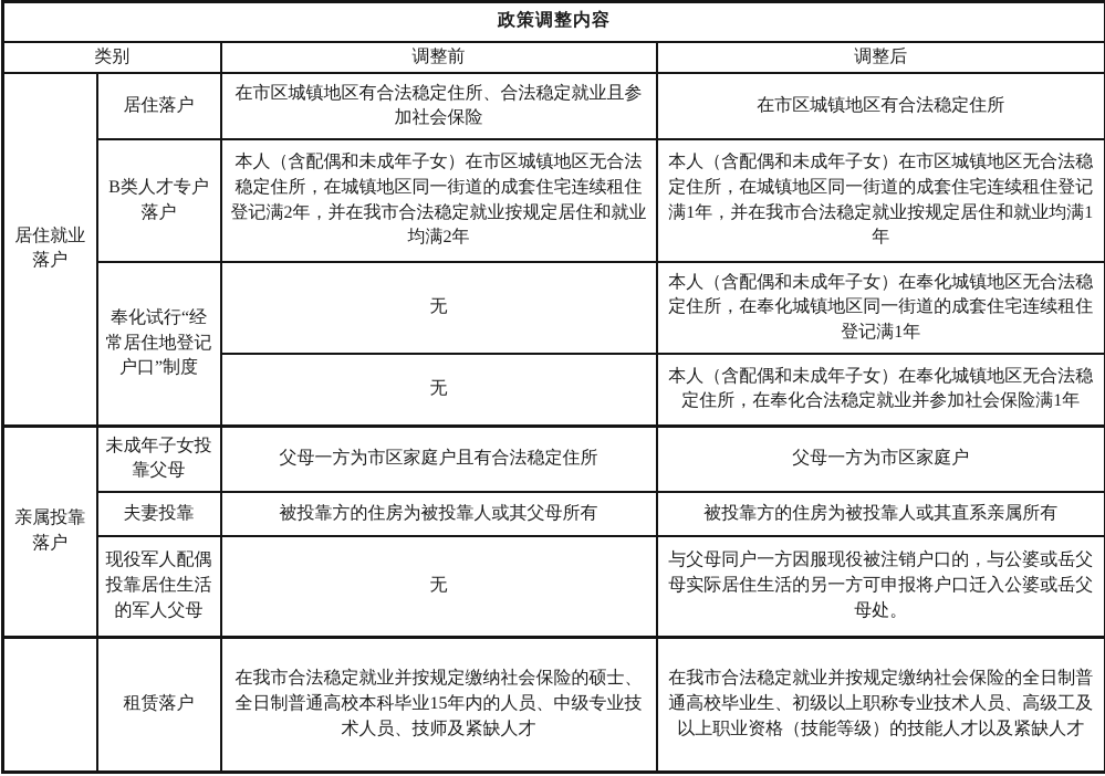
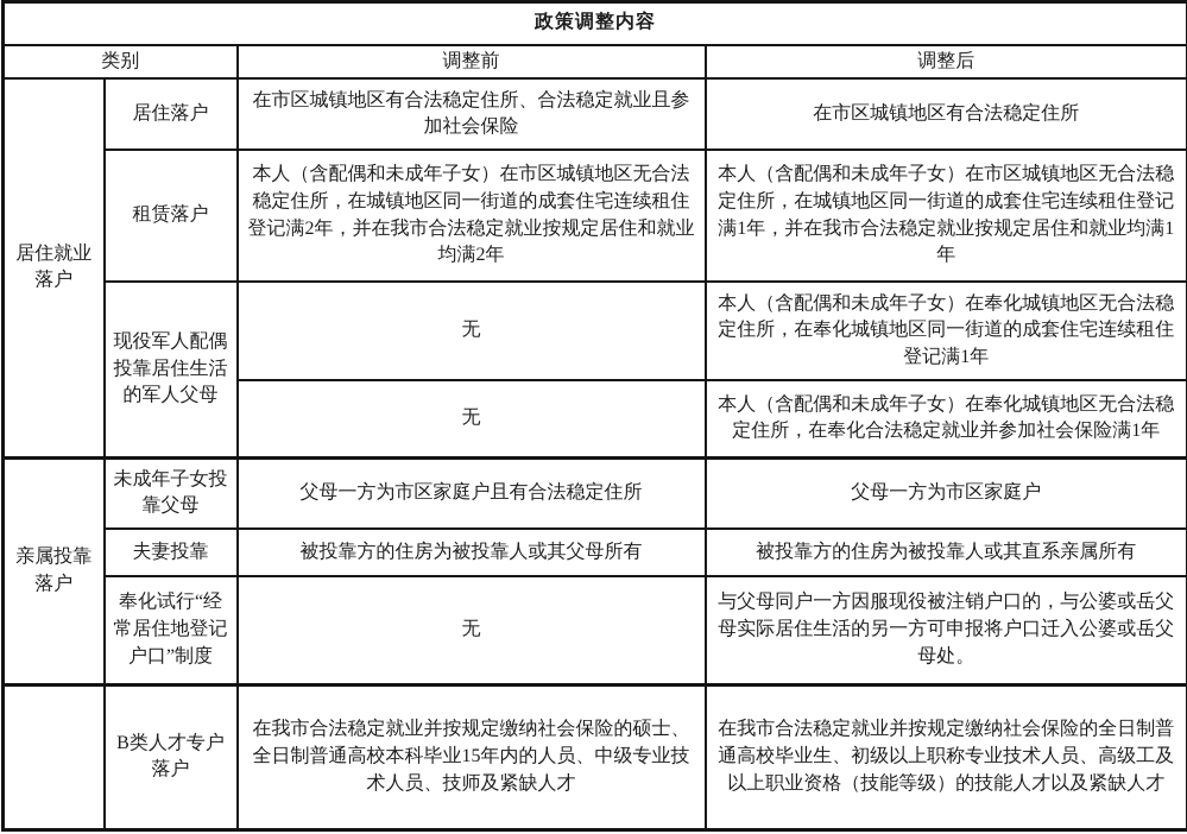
  政策调整内容
  类别	调整前	调整后
  居住就业落户	居住落户	在市区城镇地区有合法稳定住所、合法稳定就业且参加社会保险	在市区城镇地区有合法稳定住所
- B类人才专户落户	本人（含配偶和未成年子女）在市区城镇地区无合法稳定住所，在城镇地区同一街道的成套住宅连续租住登记满2年，并在我市合法稳定就业按规定居住和就业均满2年	本人（含配偶和未成年子女）在市区城镇地区无合法稳定住所，在城镇地区同一街道的成套住宅连续租住登记满1年，并在我市合法稳定就业按规定居住和就业均满1年
+ 租赁落户	本人（含配偶和未成年子女）在市区城镇地区无合法稳定住所，在城镇地区同一街道的成套住宅连续租住登记满2年，并在我市合法稳定就业按规定居住和就业均满2年	本人（含配偶和未成年子女）在市区城镇地区无合法稳定住所，在城镇地区同一街道的成套住宅连续租住登记满1年，并在我市合法稳定就业按规定居住和就业均满1年
- 奉化试行“经常居住地登记户口”制度	无	本人（含配偶和未成年子女）在奉化城镇地区无合法稳定住所，在奉化城镇地区同一街道的成套住宅连续租住登记满1年
+ 现役军人配偶投靠居住生活的军人父母	无	本人（含配偶和未成年子女）在奉化城镇地区无合法稳定住所，在奉化城镇地区同一街道的成套住宅连续租住登记满1年
  无	本人（含配偶和未成年子女）在奉化城镇地区无合法稳定住所，在奉化合法稳定就业并参加社会保险满1年
  亲属投靠落户	未成年子女投靠父母	父母一方为市区家庭户且有合法稳定住所	父母一方为市区家庭户
  夫妻投靠	被投靠方的住房为被投靠人或其父母所有	被投靠方的住房为被投靠人或其直系亲属所有
- 现役军人配偶投靠居住生活的军人父母	无	与父母同户一方因服现役被注销户口的，与公婆或岳父母实际居住生活的另一方可申报将户口迁入公婆或岳父母处。
+ 奉化试行“经常居住地登记户口”制度	无	与父母同户一方因服现役被注销户口的，与公婆或岳父母实际居住生活的另一方可申报将户口迁入公婆或岳父母处。
- 	租赁落户	在我市合法稳定就业并按规定缴纳社会保险的硕士、全日制普通高校本科毕业15年内的人员、中级专业技术人员、技师及紧缺人才	在我市合法稳定就业并按规定缴纳社会保险的全日制普通高校毕业生、初级以上职称专业技术人员、高级工及以上职业资格（技能等级）的技能人才以及紧缺人才
+ 	B类人才专户落户	在我市合法稳定就业并按规定缴纳社会保险的硕士、全日制普通高校本科毕业15年内的人员、中级专业技术人员、技师及紧缺人才	在我市合法稳定就业并按规定缴纳社会保险的全日制普通高校毕业生、初级以上职称专业技术人员、高级工及以上职业资格（技能等级）的技能人才以及紧缺人才
